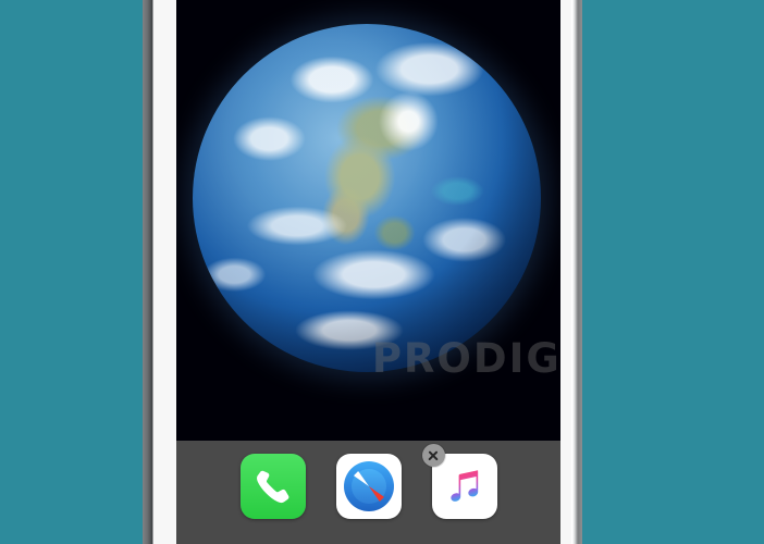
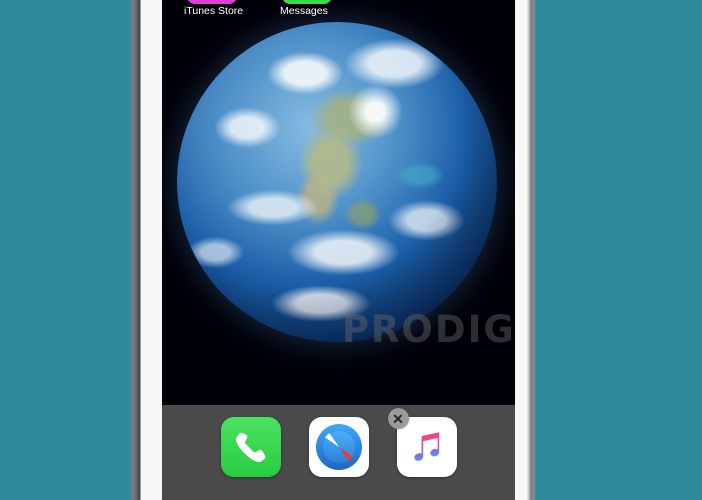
+ iTunes Store
+ Messages
  PRODIG
